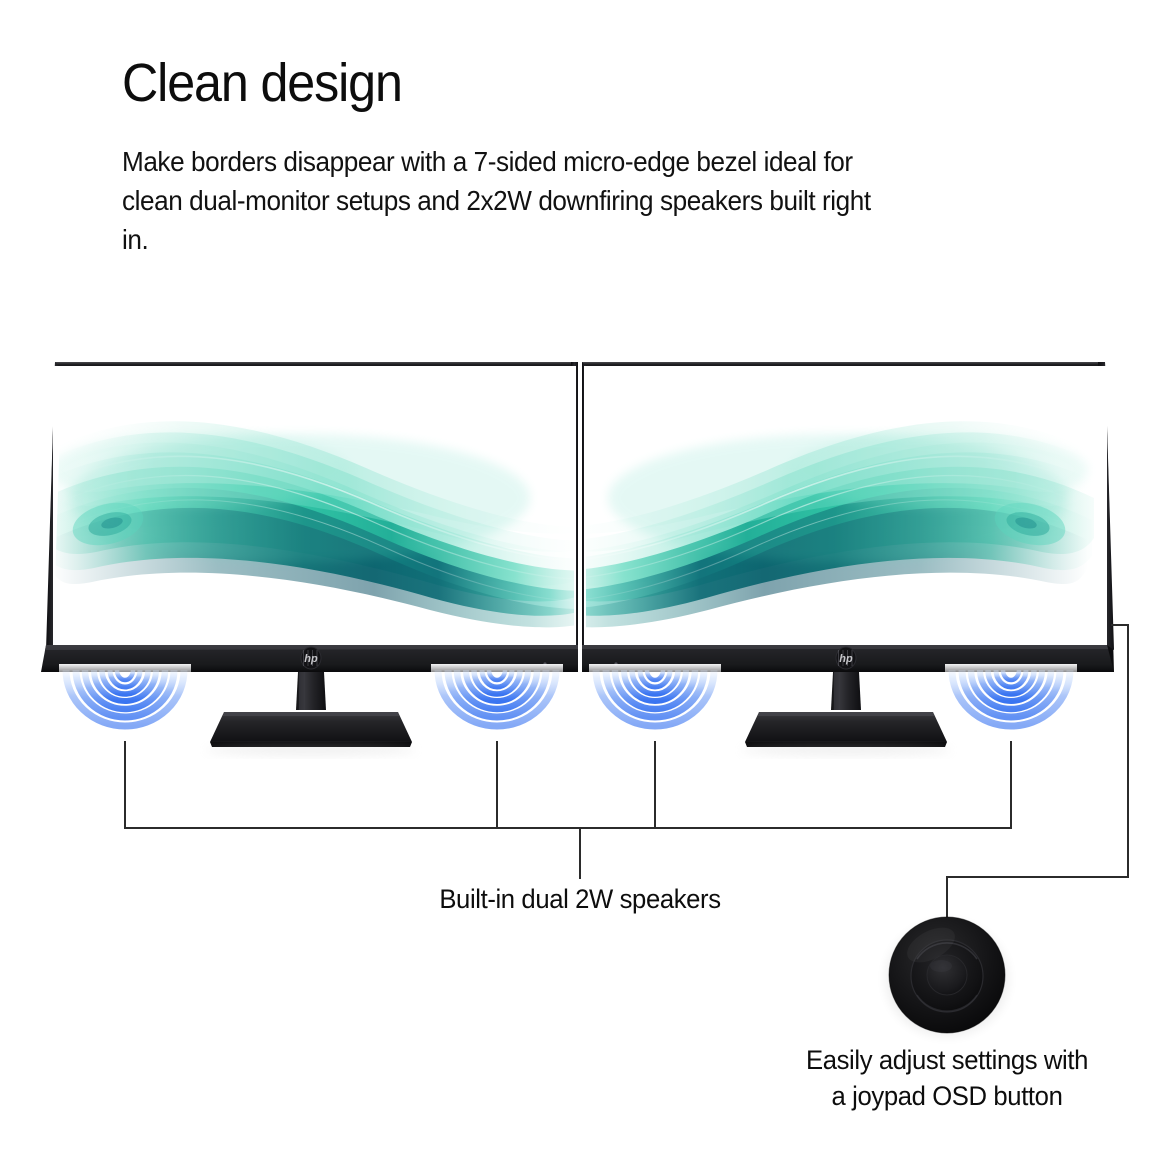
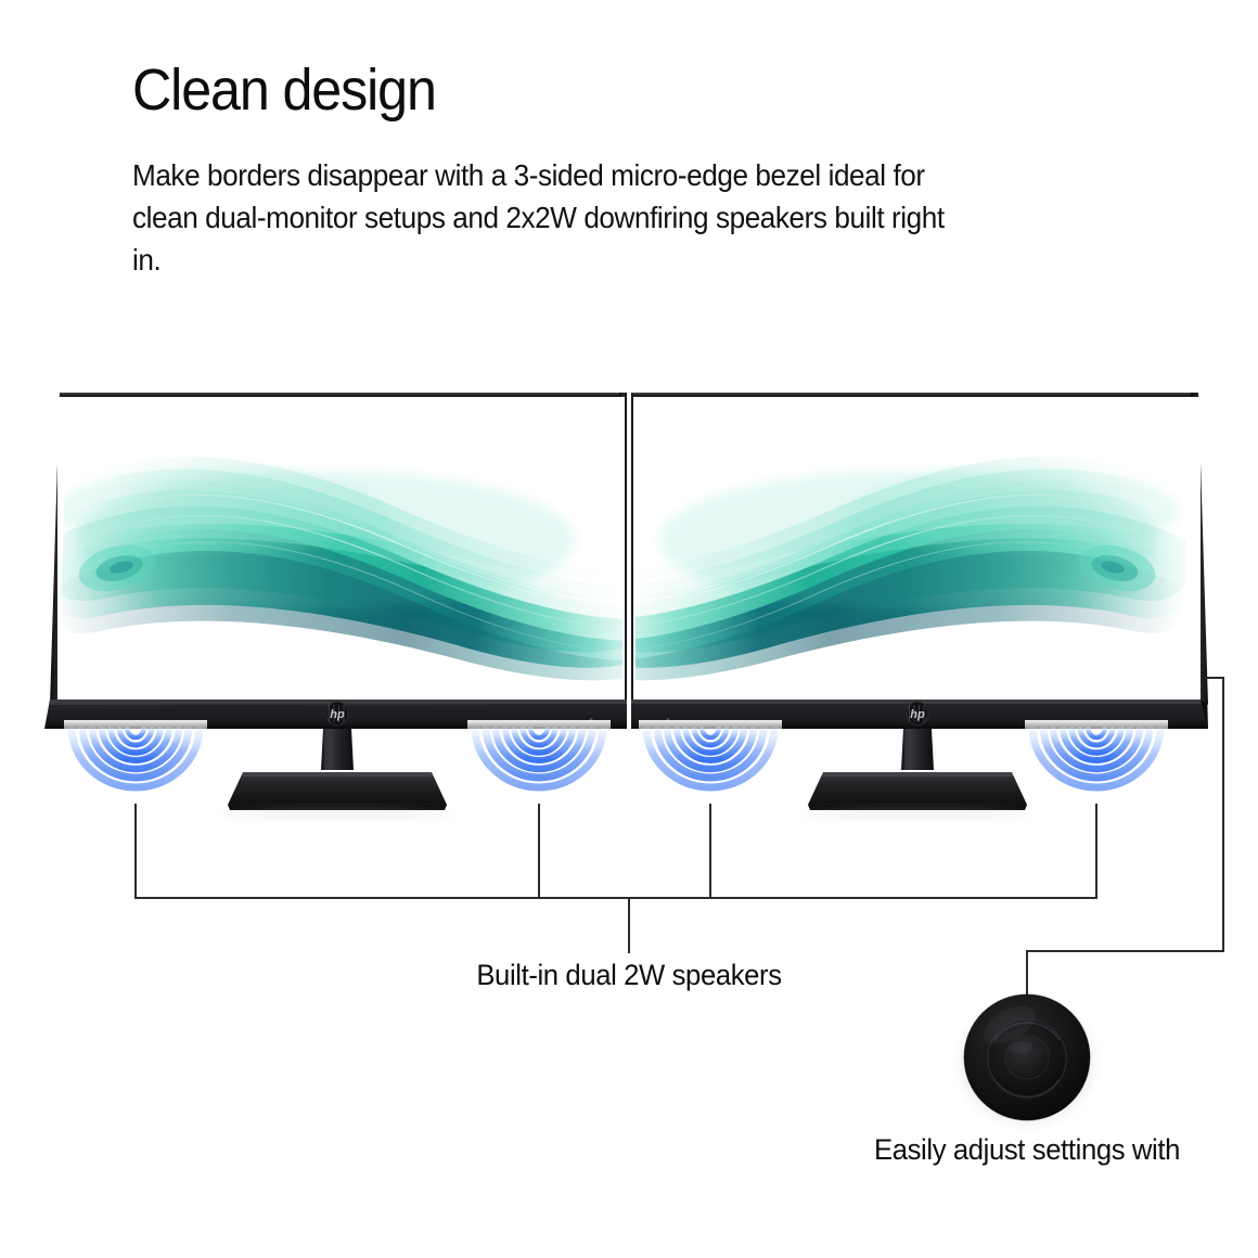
  Clean design
- Make borders disappear with a 7-sided micro-edge bezel ideal for clean dual-monitor setups and 2x2W downfiring speakers built right in.
+ Make borders disappear with a 3-sided micro-edge bezel ideal for clean dual-monitor setups and 2x2W downfiring speakers built right in.
  hp
  hp
  Built-in dual 2W speakers
  Easily adjust settings with
- a joypad OSD button
